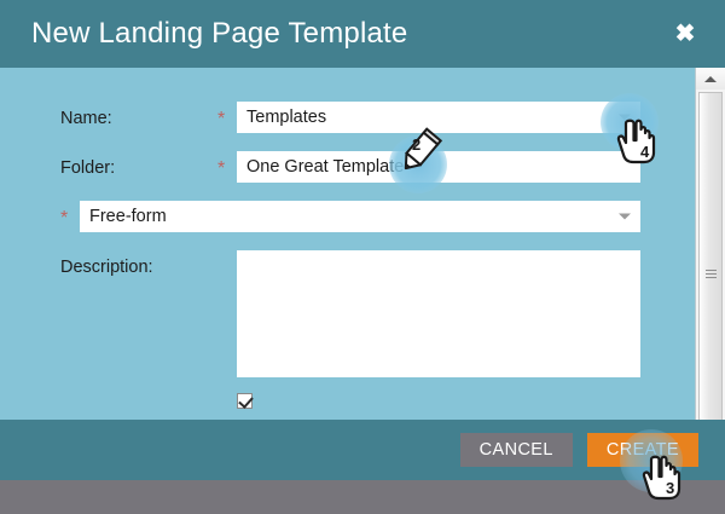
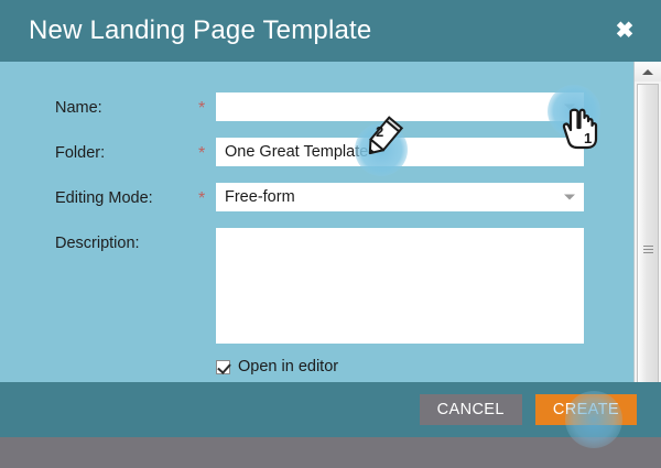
  New Landing Page Template
  ✖
  Name:
  *
- Templates
  Folder:
  *
  One Great Templa
+ Editing Mode:
  *
  Free-form
  Description:
+ Open in editor
  CANCEL
- 4
+ 1
  2
- 3
